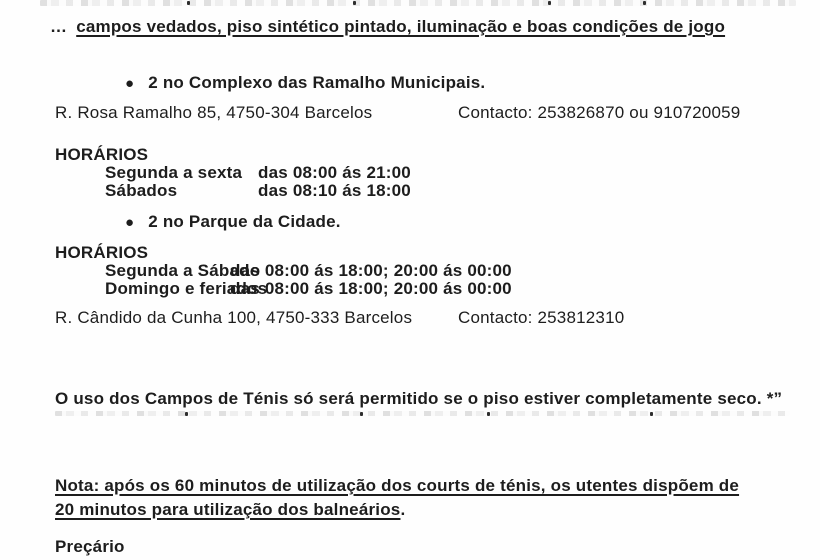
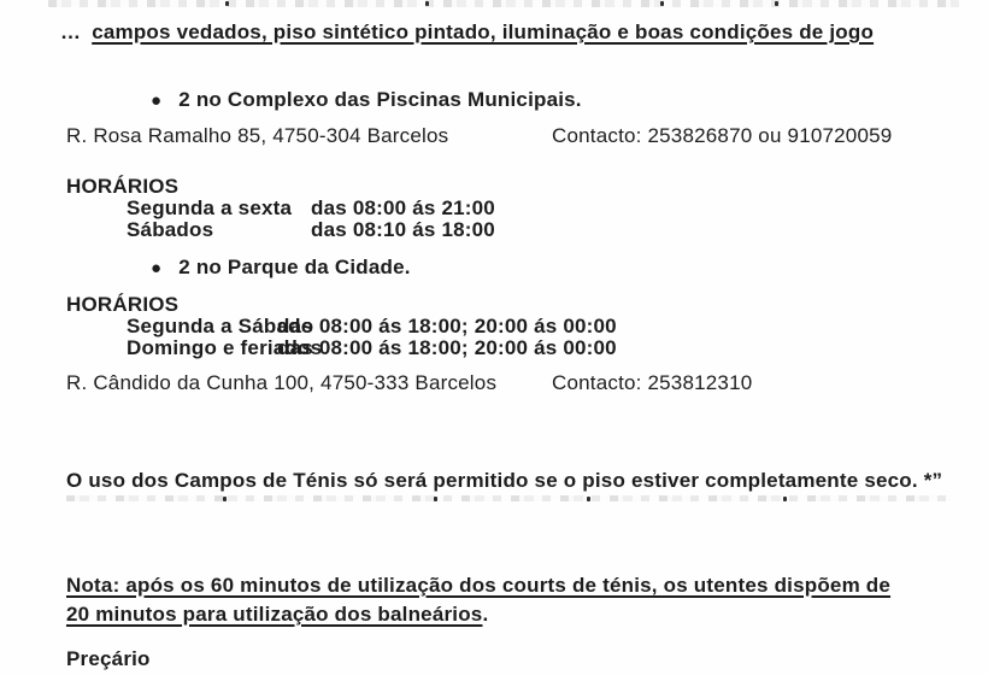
  … campos vedados, piso sintético pintado, iluminação e boas condições de jogo
  ●
- 2 no Complexo das Ramalho Municipais.
+ 2 no Complexo das Piscinas Municipais.
  R. Rosa Ramalho 85, 4750-304 Barcelos
  Contacto: 253826870 ou 910720059
  HORÁRIOS
  Segunda a sexta das 08:00 ás 21:00
  Sábados das 08:10 ás 18:00
  ●
  2 no Parque da Cidade.
  HORÁRIOS
  Segunda a Sábdas 08:00 ás 18:00; 20:00 ás 00:00
  Domingo e feri das 08:00 ás 18:00; 20:00 ás 00:00
  R. Cândido da Cunha 100, 4750-333 Barcelos
  Contacto: 253812310
  O uso dos Campos de Ténis só será permitido se o piso estiver completamente seco. *”
  Nota: após os 60 minutos de utilização dos courts de ténis, os utentes dispõem de
  20 minutos para utilização dos balneários.
  Preçário
